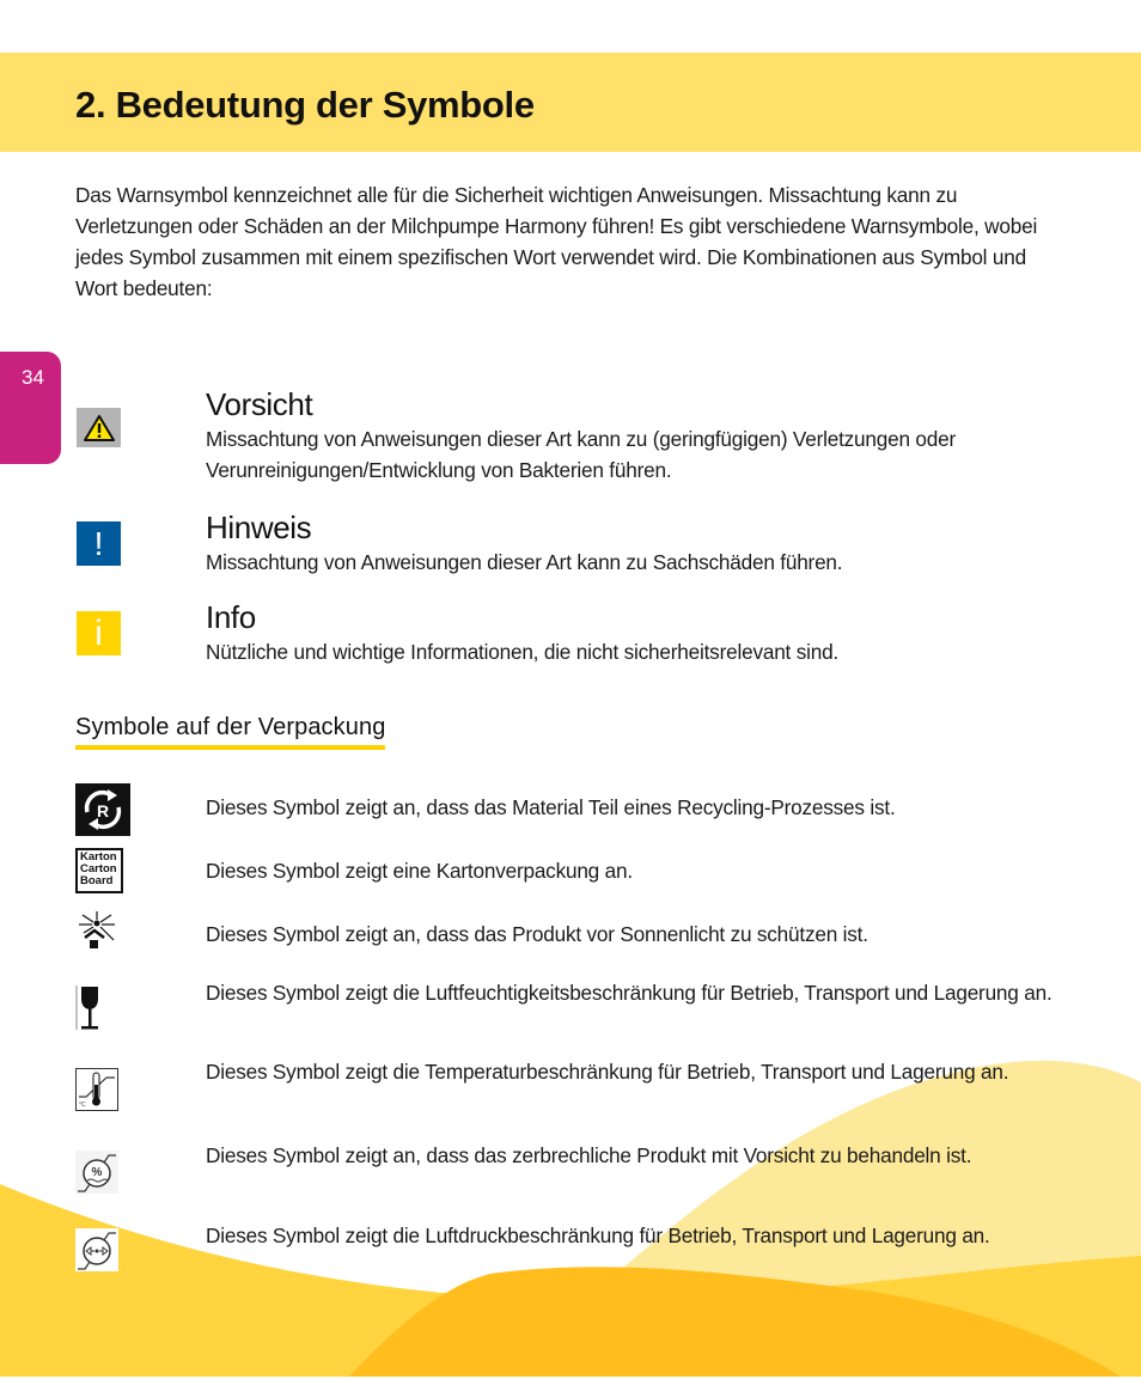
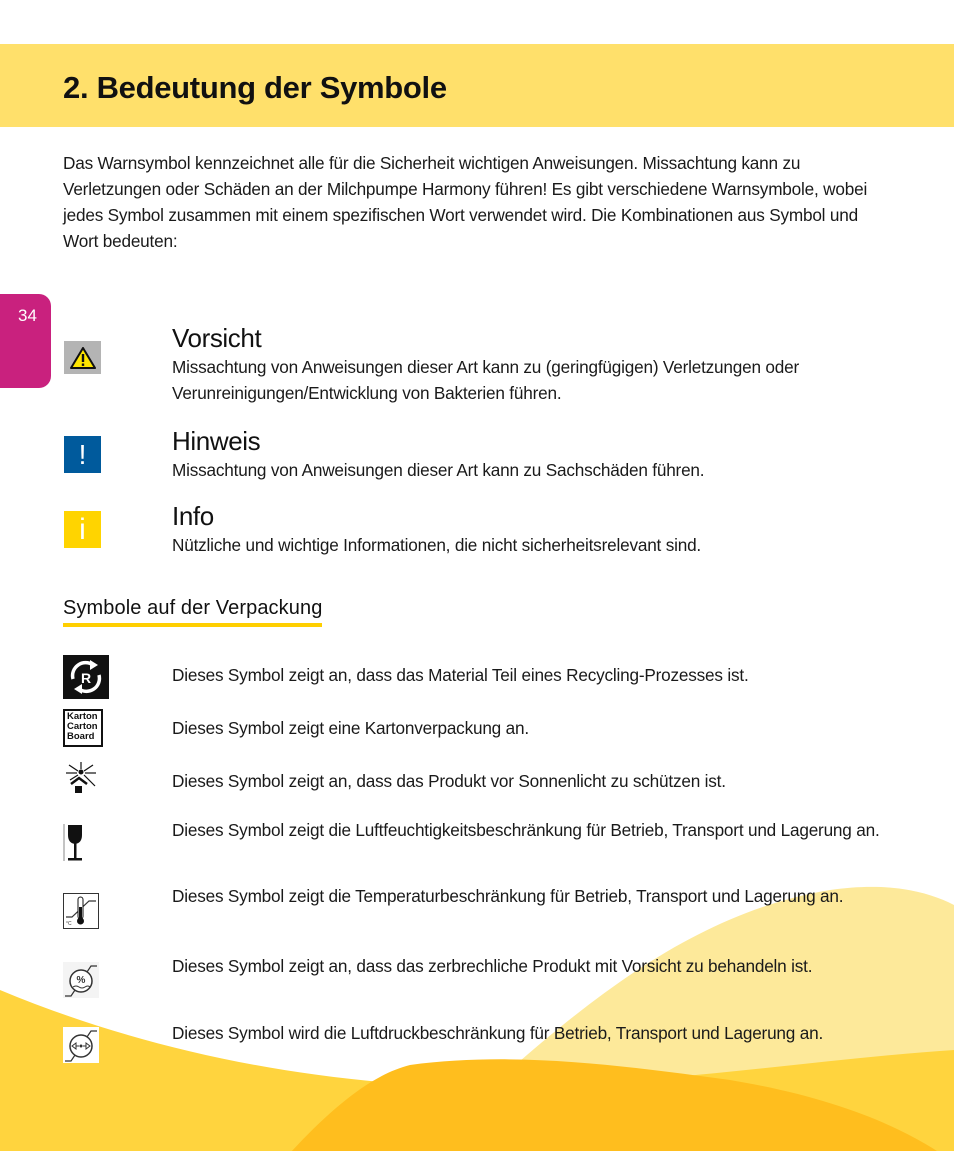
  2. Bedeutung der Symbole
  Das Warnsymbol kennzeichnet alle für die Sicherheit wichtigen Anweisungen. Missachtung kann zu Verletzungen oder Schäden an der Milchpumpe Harmony führen! Es gibt verschiedene Warnsymbole, wobei jedes Symbol zusammen mit einem spezifischen Wort verwendet wird. Die Kombinationen aus Symbol und Wort bedeuten:
  34
  Vorsicht
  Missachtung von Anweisungen dieser Art kann zu (geringfügigen) Verletzungen oder Verunreinigungen/Entwicklung von Bakterien führen.
  !
  Hinweis
  Missachtung von Anweisungen dieser Art kann zu Sachschäden führen.
  i
  Info
  Nützliche und wichtige Informationen, die nicht sicherheitsrelevant sind.
  Symbole auf der Verpackung
  R
  Dieses Symbol zeigt an, dass das Material Teil eines Recycling-Prozesses ist.
  Karton
  Carton
  Board
  Dieses Symbol zeigt eine Kartonverpackung an.
  Dieses Symbol zeigt an, dass das Produkt vor Sonnenlicht zu schützen ist.
  Dieses Symbol zeigt die Luftfeuchtigkeitsbeschränkung für Betrieb, Transport und Lagerung an.
  Dieses Symbol zeigt die Temperaturbeschränkung für Betrieb, Transport und Lagerung an.
  %
  Dieses Symbol zeigt an, dass das zerbrechliche Produkt mit Vorsicht zu behandeln ist.
- Dieses Symbol zeigt die Luftdruckbeschränkung für Betrieb, Transport und Lagerung an.
+ Dieses Symbol wird die Luftdruckbeschränkung für Betrieb, Transport und Lagerung an.
